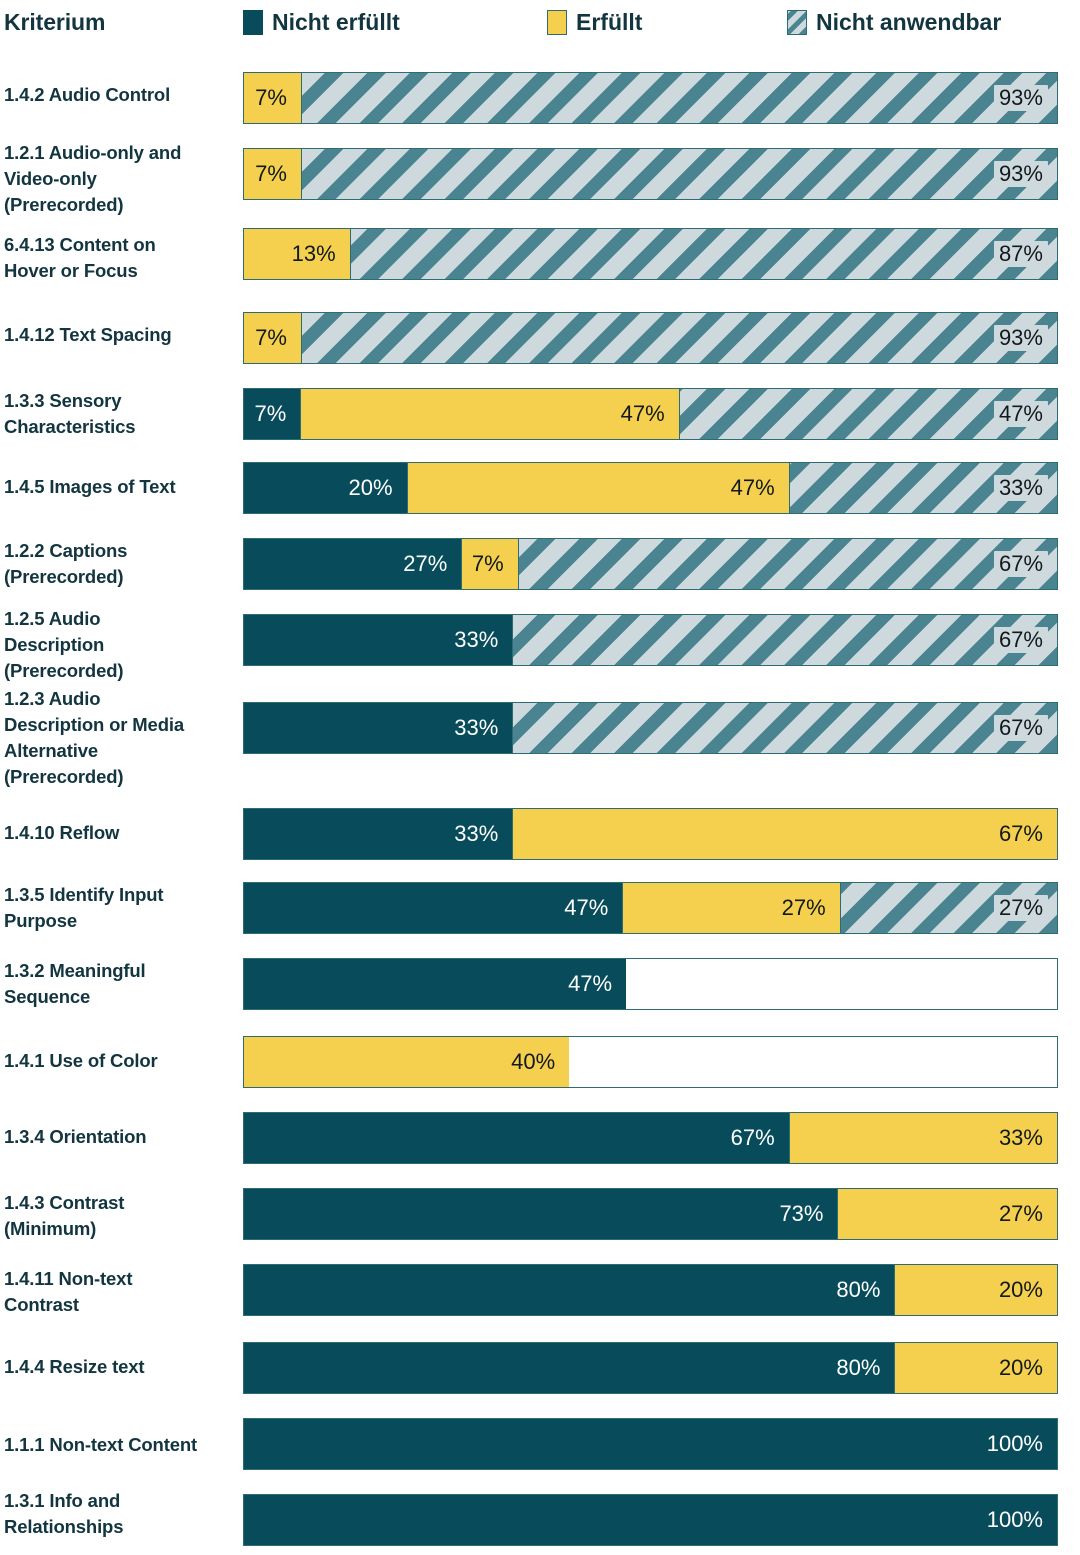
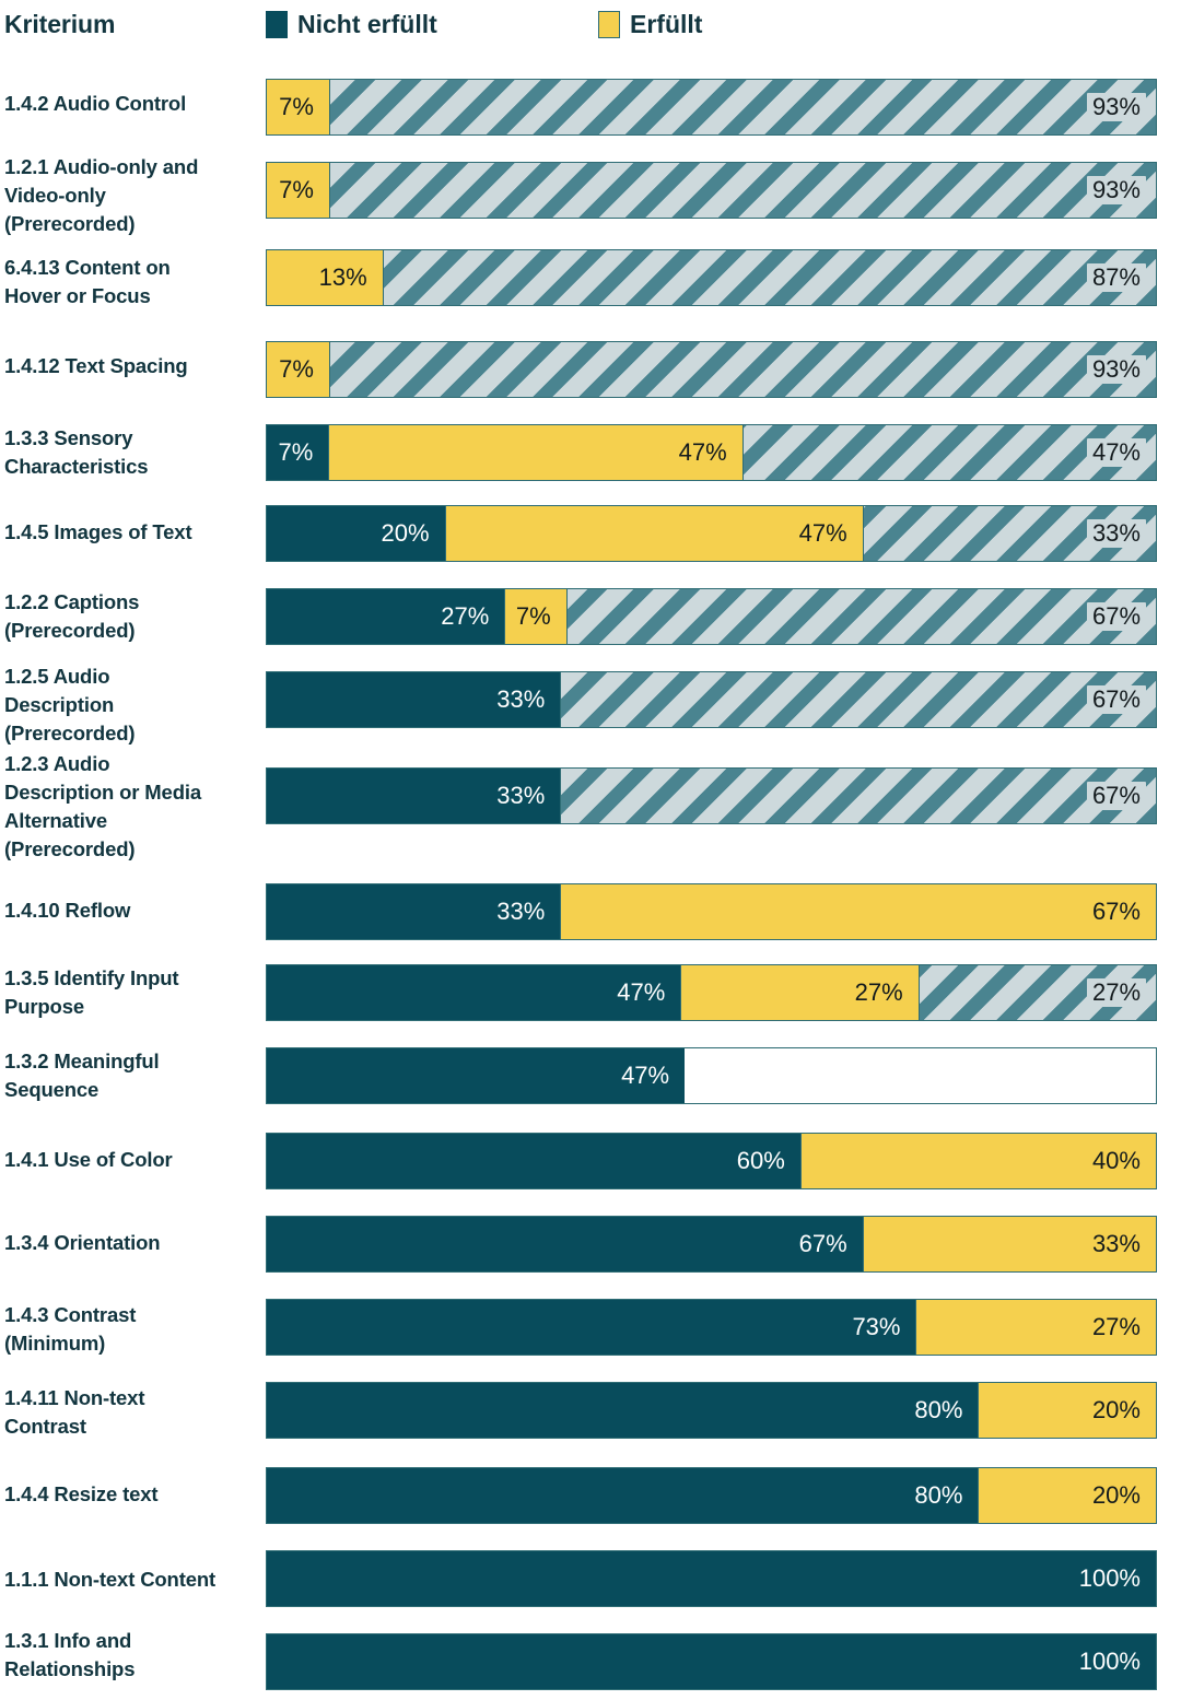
  Kriterium
  Nicht erfüllt
  Erfüllt
- Nicht anwendbar
  1.4.2 Audio Control
  7%
  93%
  1.2.1 Audio-only and
  Video-only
  (Prerecorded)
  7%
  93%
  6.4.13 Content on
  Hover or Focus
  13%
  87%
  1.4.12 Text Spacing
  7%
  93%
  1.3.3 Sensory
  Characteristics
  7%
  47%
  47%
  1.4.5 Images of Text
  20%
  47%
  33%
  1.2.2 Captions
  (Prerecorded)
  27%
  7%
  67%
  1.2.5 Audio
  Description
  (Prerecorded)
  33%
  67%
  1.2.3 Audio
  Description or Media
  Alternative
  (Prerecorded)
  33%
  67%
  1.4.10 Reflow
  33%
  67%
  1.3.5 Identify Input
  Purpose
  47%
  27%
  27%
  1.3.2 Meaningful
  Sequence
  47%
  1.4.1 Use of Color
+ 60%
  40%
  1.3.4 Orientation
  67%
  33%
  1.4.3 Contrast
  (Minimum)
  73%
  27%
  1.4.11 Non-text
  Contrast
  80%
  20%
  1.4.4 Resize text
  80%
  20%
  1.1.1 Non-text Content
  100%
  1.3.1 Info and
  Relationships
  100%
